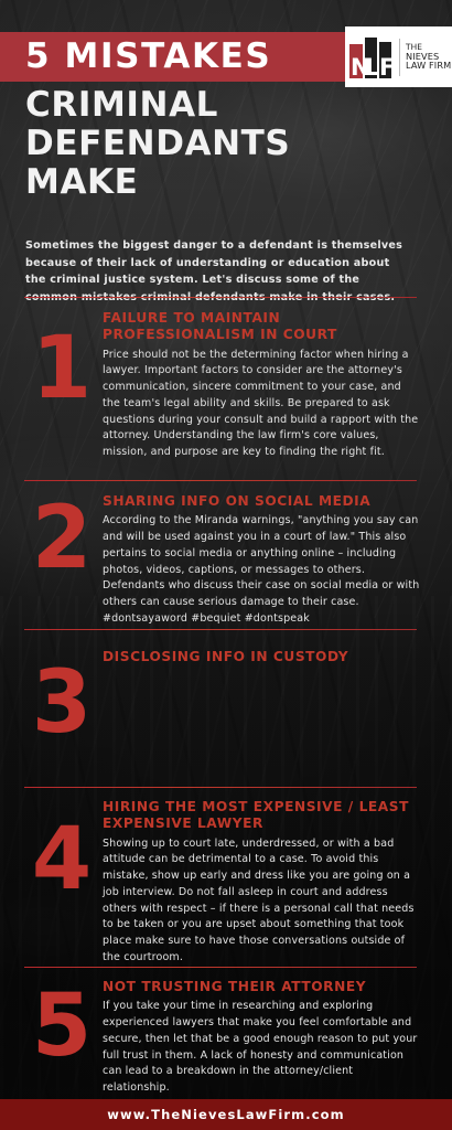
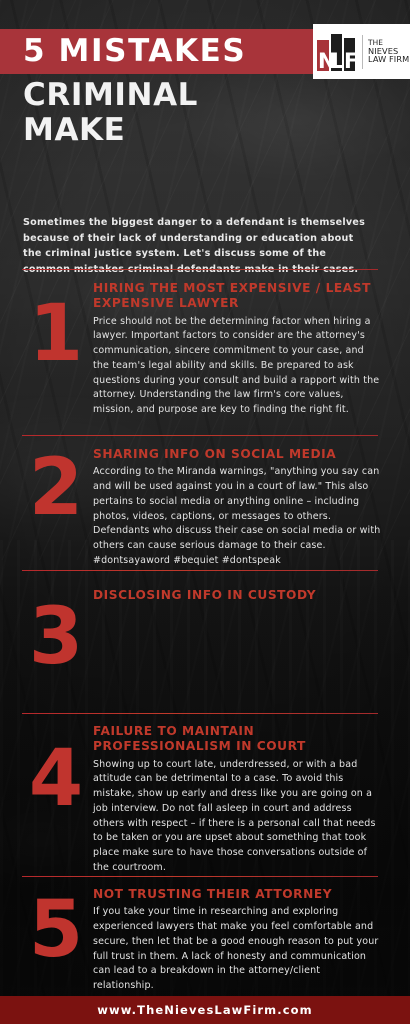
  5 MISTAKES
  N
  L
  F
  THE
  NIEVES
  LAW FIRM
  CRIMINAL
- DEFENDANTS
  MAKE
  Sometimes the biggest danger to a defendant is themselves because of their lack of understanding or education about the criminal justice system. Let's discuss some of the
  1
- FAILURE TO MAINTAIN PROFESSIONALISM IN COURT
+ HIRING THE MOST EXPENSIVE / LEAST EXPENSIVE LAWYER
  Price should not be the determining factor when hiring a lawyer. Important factors to consider are the attorney's communication, sincere commitment to your case, and the team's legal ability and skills. Be prepared to ask questions during your consult and build a rapport with the attorney. Understanding the law firm's core values, mission, and purpose are key to finding the right fit.
  2
  SHARING INFO ON SOCIAL MEDIA
  According to the Miranda warnings, "anything you say can and will be used against you in a court of law." This also pertains to social media or anything online – including photos, videos, captions, or messages to others. Defendants who discuss their case on social media or with others can cause serious damage to their case. #dontsayaword #bequiet #dontspeak
  3
  DISCLOSING INFO IN CUSTODY
  4
- HIRING THE MOST EXPENSIVE / LEAST EXPENSIVE LAWYER
+ FAILURE TO MAINTAIN PROFESSIONALISM IN COURT
  Showing up to court late, underdressed, or with a bad attitude can be detrimental to a case. To avoid this mistake, show up early and dress like you are going on a job interview. Do not fall asleep in court and address others with respect – if there is a personal call that needs to be taken or you are upset about something that took place make sure to have those conversations outside of the courtroom.
  5
  NOT TRUSTING THEIR ATTORNEY
  If you take your time in researching and exploring experienced lawyers that make you feel comfortable and secure, then let that be a good enough reason to put your full trust in them. A lack of honesty and communication can lead to a breakdown in the attorney/client relationship.
  www.TheNievesLawFirm.com
